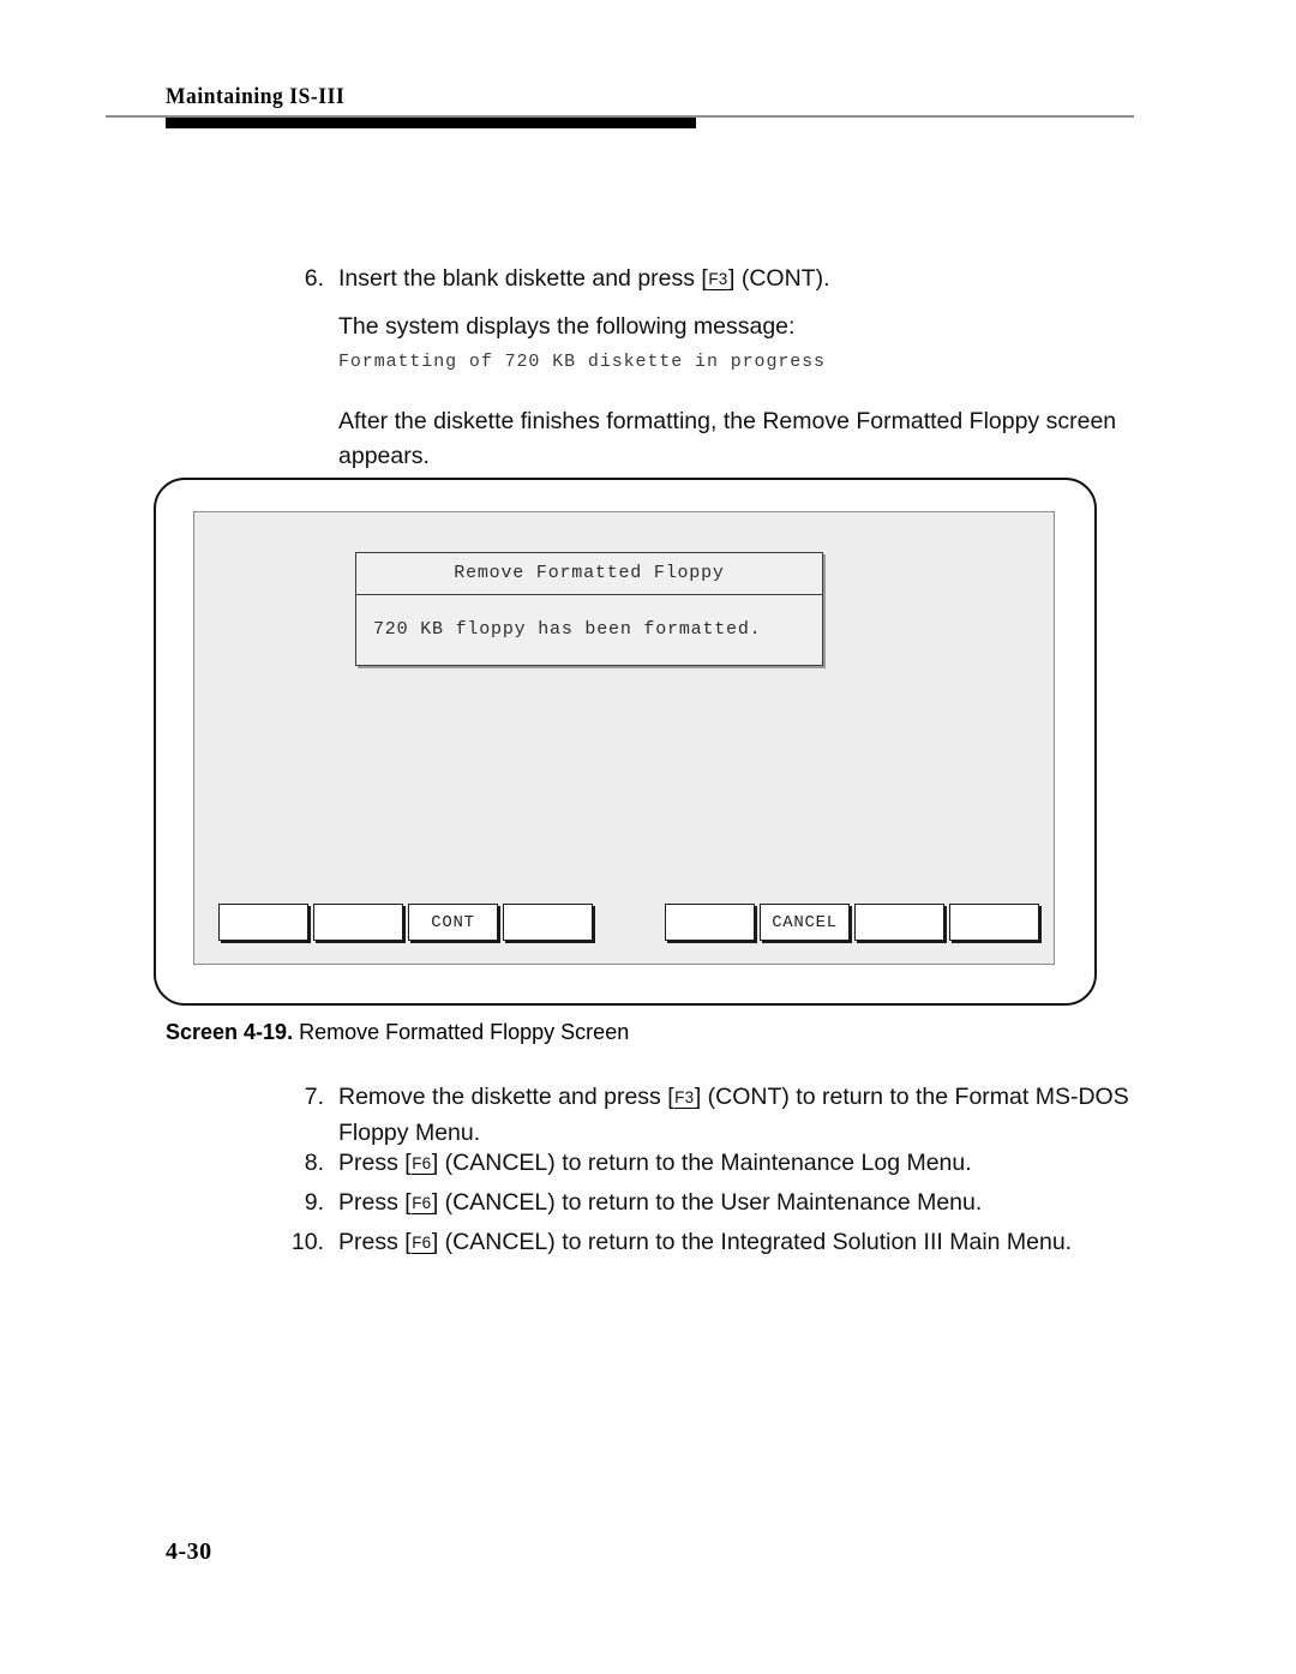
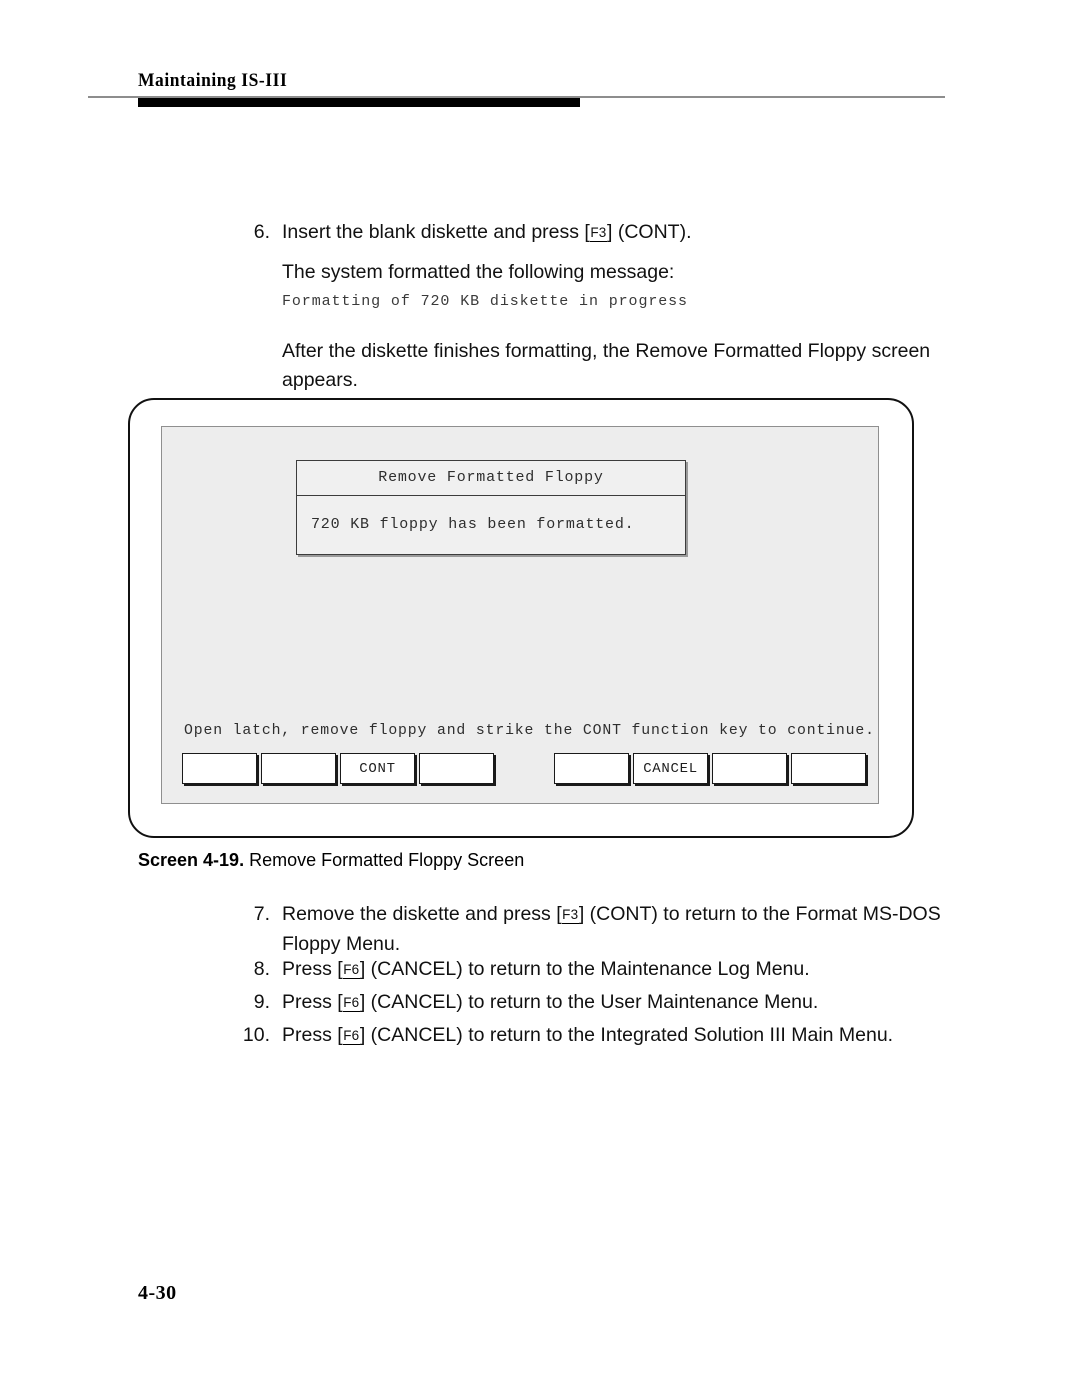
  Maintaining IS-III
  6.
  Insert the blank diskette and press [F3] (CONT).
- The system displays the following message:
+ The system formatted the following message:
  Formatting of 720 KB diskette in progress
  After the diskette finishes formatting, the Remove Formatted Floppy screen
  appears.
  Remove Formatted Floppy
  720 KB floppy has been formatted.
+ Open latch, remove floppy and strike the CONT function key to continue.
  CONT
  CANCEL
  Screen 4-19. Remove Formatted Floppy Screen
  7.
  Remove the diskette and press [F3] (CONT) to return to the Format MS-DOS
  Floppy Menu.
  8.
  Press [F6] (CANCEL) to return to the Maintenance Log Menu.
  9.
  Press [F6] (CANCEL) to return to the User Maintenance Menu.
  10.
  Press [F6] (CANCEL) to return to the Integrated Solution III Main Menu.
  4-30
